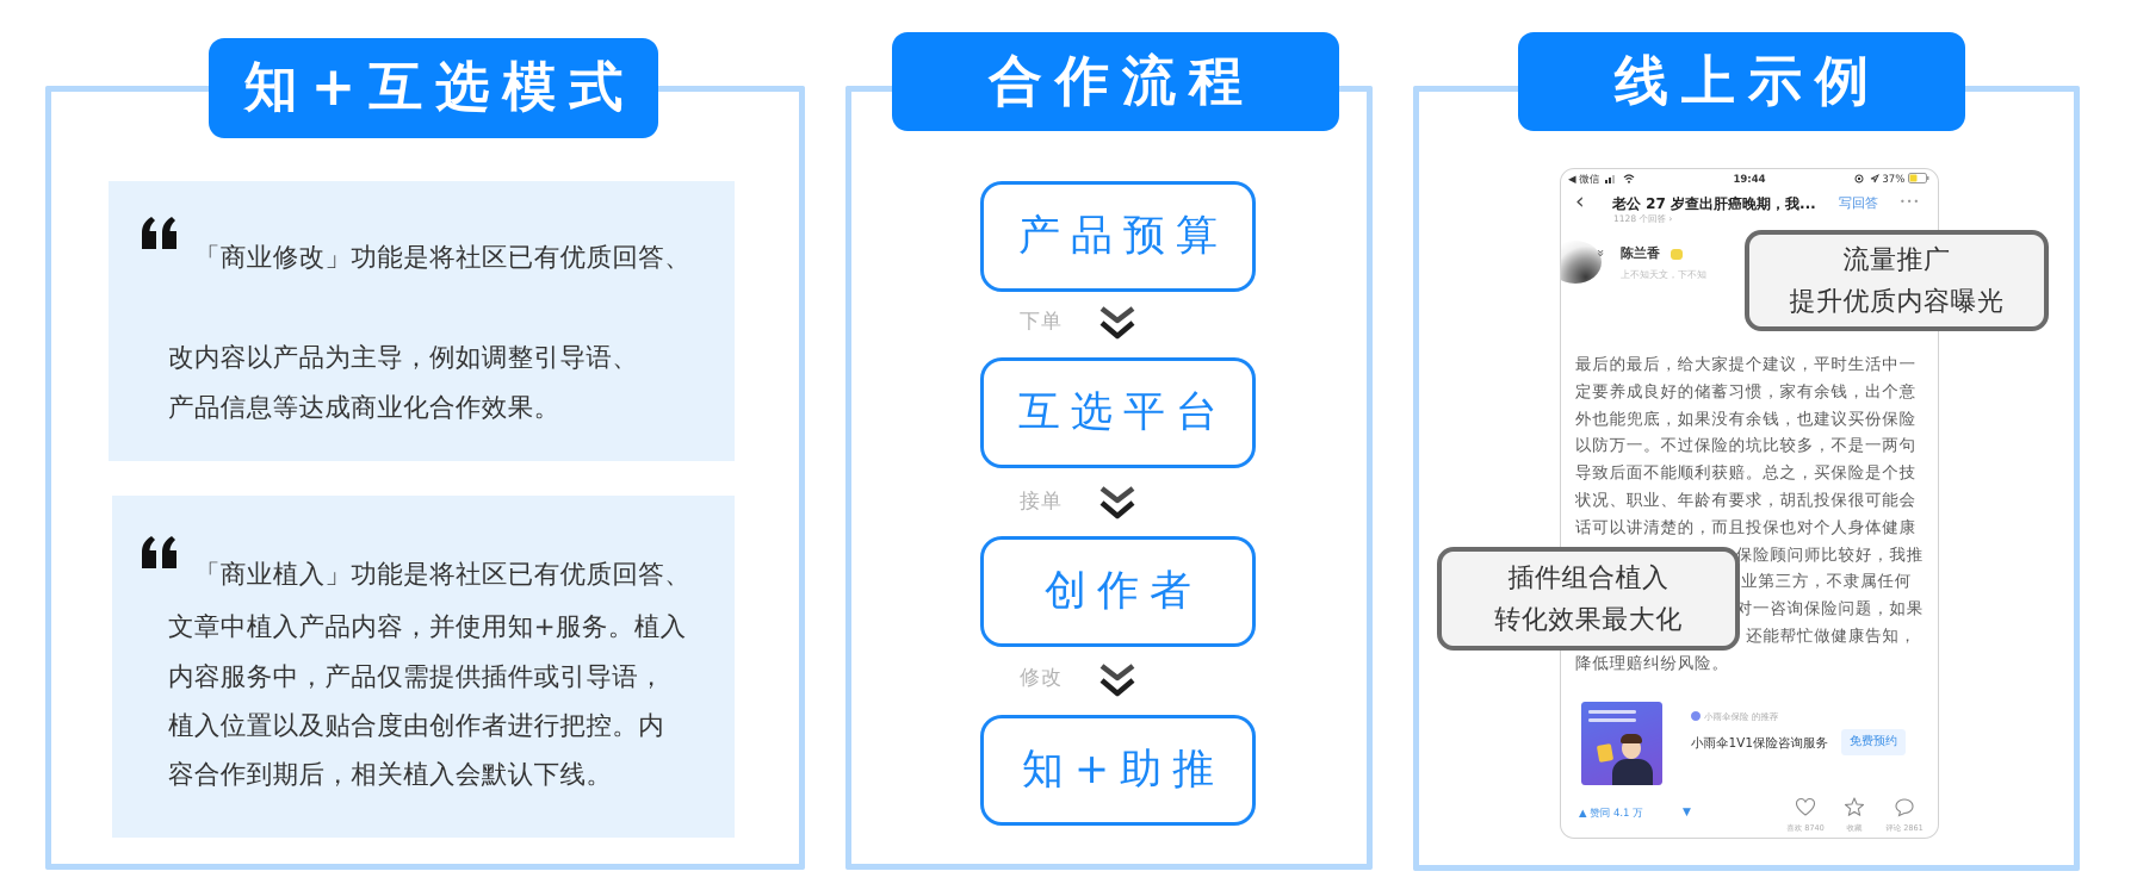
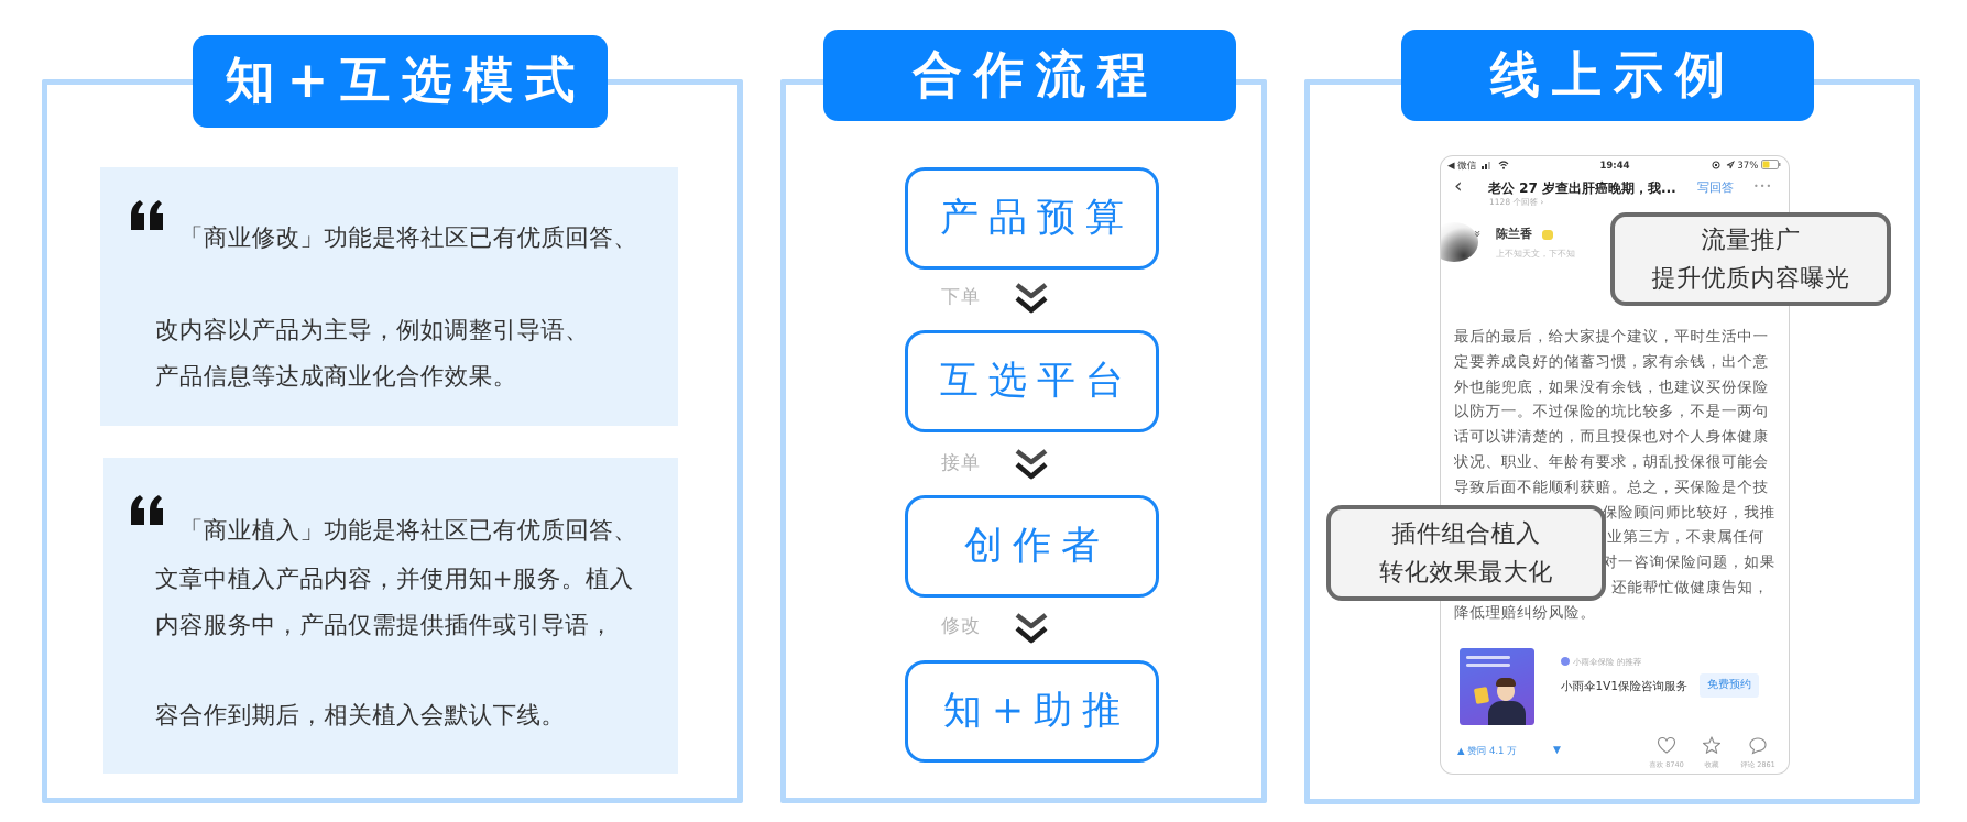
  知+互选模式
  「商业修改」功能是将社区已有优质回答、
  改内容以产品为主导，例如调整引导语、
  产品信息等达成商业化合作效果。
  「商业植入」功能是将社区已有优质回答、
  文章中植入产品内容，并使用知+服务。植入
  内容服务中，产品仅需提供插件或引导语，
- 植入位置以及贴合度由创作者进行把控。内
  容合作到期后，相关植入会默认下线。
  合作流程
  产品预算
  下单
  互选平台
  接单
  创作者
  修改
  知+助推
  线上示例
  ◀ 微信
  19:44
  37%
  ‹
  老公 27 岁查出肝癌晚期，我...
  1128 个回答 ›
  写回答
  •••
  陈兰香
  上不知天文，下不知
  最后的最后，给大家提个建议，平时生活中一
  定要养成良好的储蓄习惯，家有余钱，出个意
  外也能兜底，如果没有余钱，也建议买份保险
  以防万一。不过保险的坑比较多，不是一两句
- 导致后面不能顺利获赔。总之，买保险是个技
+ 话可以讲清楚的，而且投保也对个人身体健康
  状况、职业、年龄有要求，胡乱投保很可能会
- 话可以讲清楚的，而且投保也对个人身体健康
+ 导致后面不能顺利获赔。总之，买保险是个技
  保险顾问师比较好，我推
  业第三方，不隶属任何
  对一咨询保险问题，如果
  还能帮忙做健康告知，
  降低理赔纠纷风险。
  小雨伞保险 的推荐
  小雨伞1V1保险咨询服务
  免费预约
  ▲ 赞同 4.1 万
  ▼
  喜欢 8740
  收藏
  评论 2861
  流量推广
  提升优质内容曝光
  插件组合植入
  转化效果最大化
